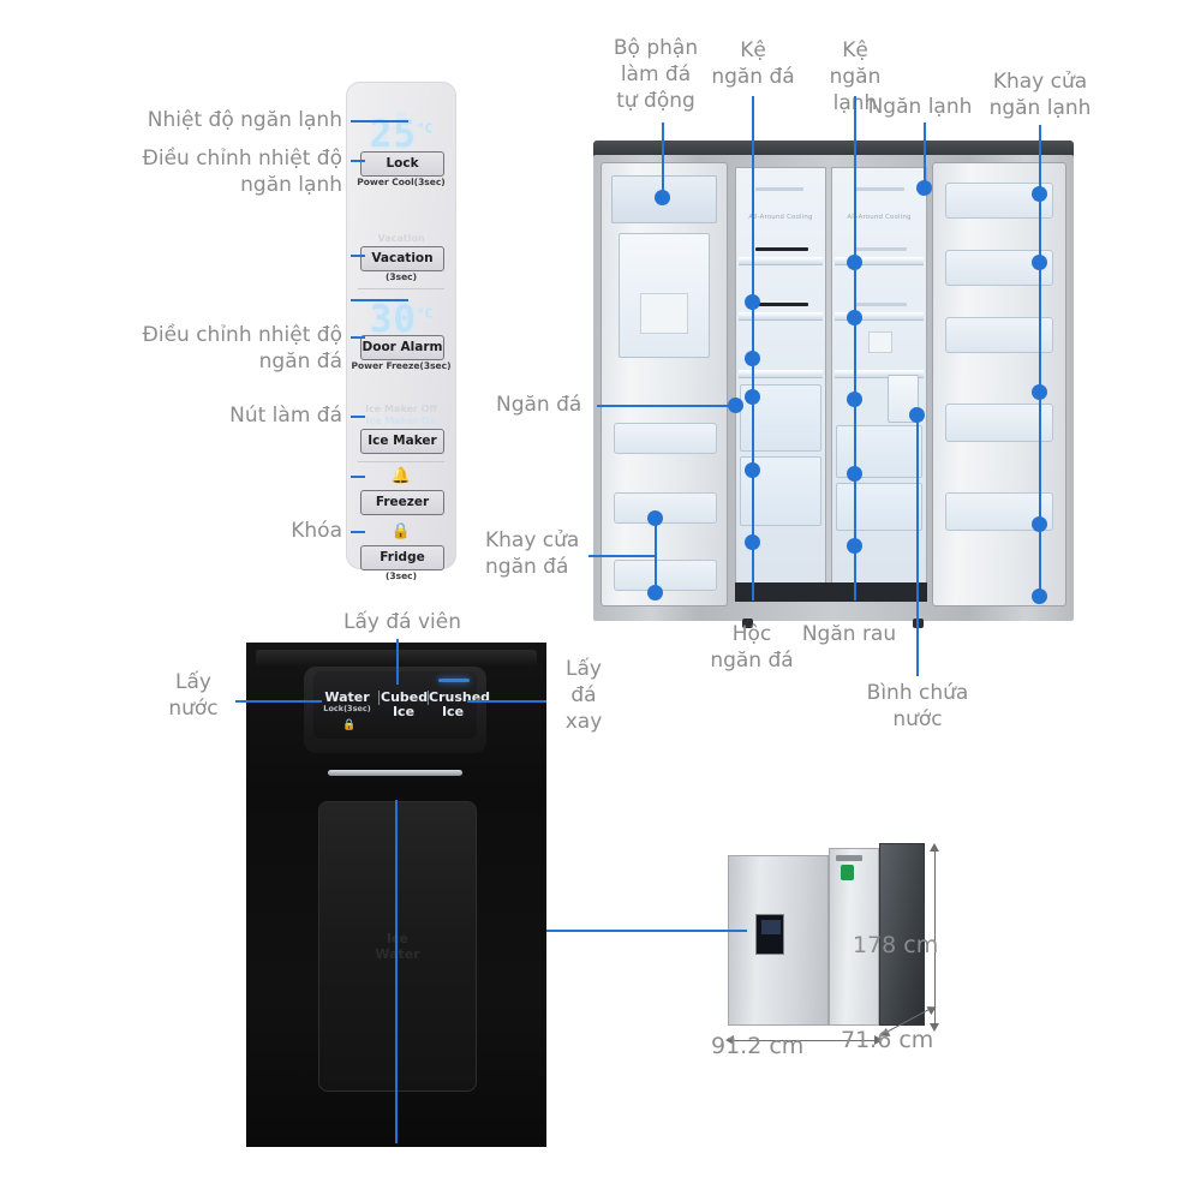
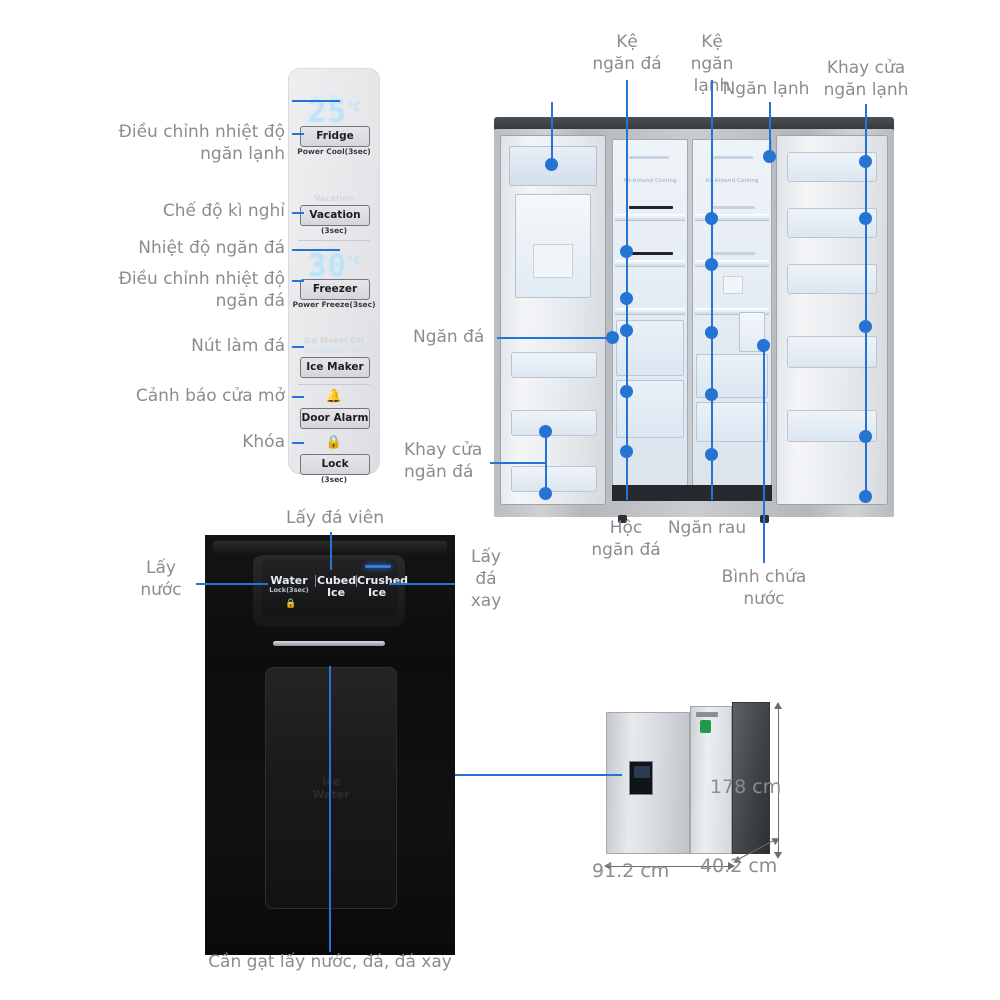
  ❄
  25°C
- Lock
+ Fridge
  Power Cool(3sec)
  Vacation
  Vacation
  (3sec)
  ❄
  30°C
- Door Alarm
+ Freezer
  Power Freeze(3sec)
  Ice Maker On
  Ice Maker
  🔔
- Freezer
+ Door Alarm
  🔒
- Fridge
+ Lock
  (3sec)
- Nhiệt độ ngăn lạnh
  Điều chỉnh nhiệt độ
  ngăn lạnh
+ Chế độ kì nghỉ
+ Nhiệt độ ngăn đá
  Điều chỉnh nhiệt độ
  ngăn đá
  Nút làm đá
+ Cảnh báo cửa mở
  Khóa
- Bộ phận
- làm đá
- tự động
  Kệ
  ngăn đá
  Kệ
  ngăn lạnh
  Ngăn lạnh
  Khay cửa
  ngăn lạnh
  Ngăn đá
  Khay cửa
  ngăn đá
  Hộc
  ngăn đá
  Ngăn rau
  Bình chứa
  nước
  Water
  Lock(3sec)
  Cubed
  Ice
  Crushed
  Ice
  🔒
  Water
  Lấy đá viên
  Lấy
  nước
  Lấy
  đá
  xay
+ Cần gạt lấy nước, đá, đá xay
  178 cm
  91.2 cm
- 71.6 cm
+ 40.2 cm
